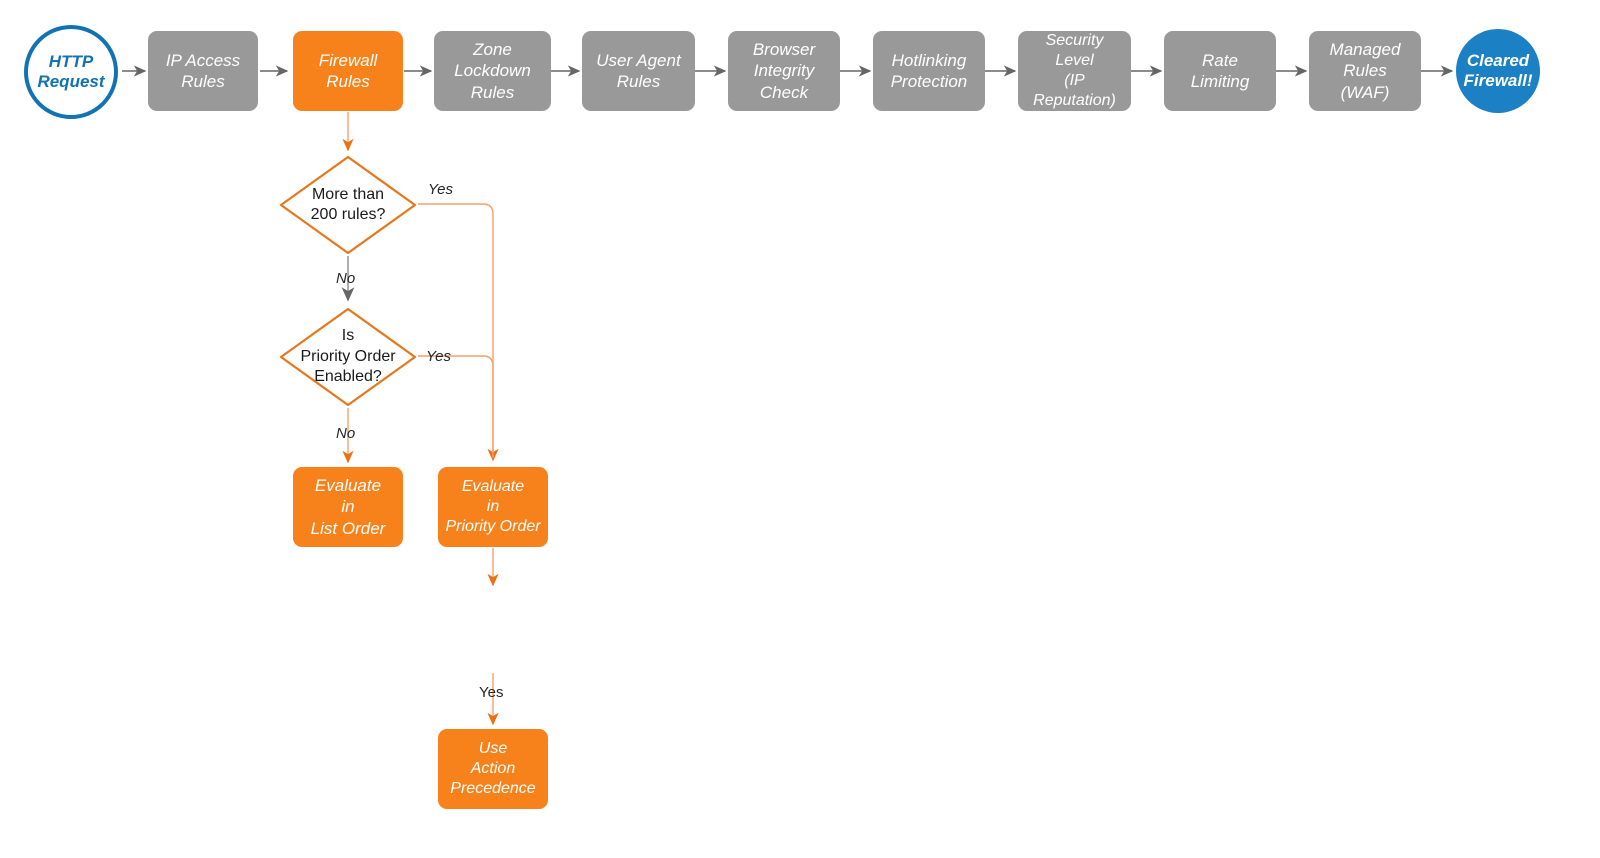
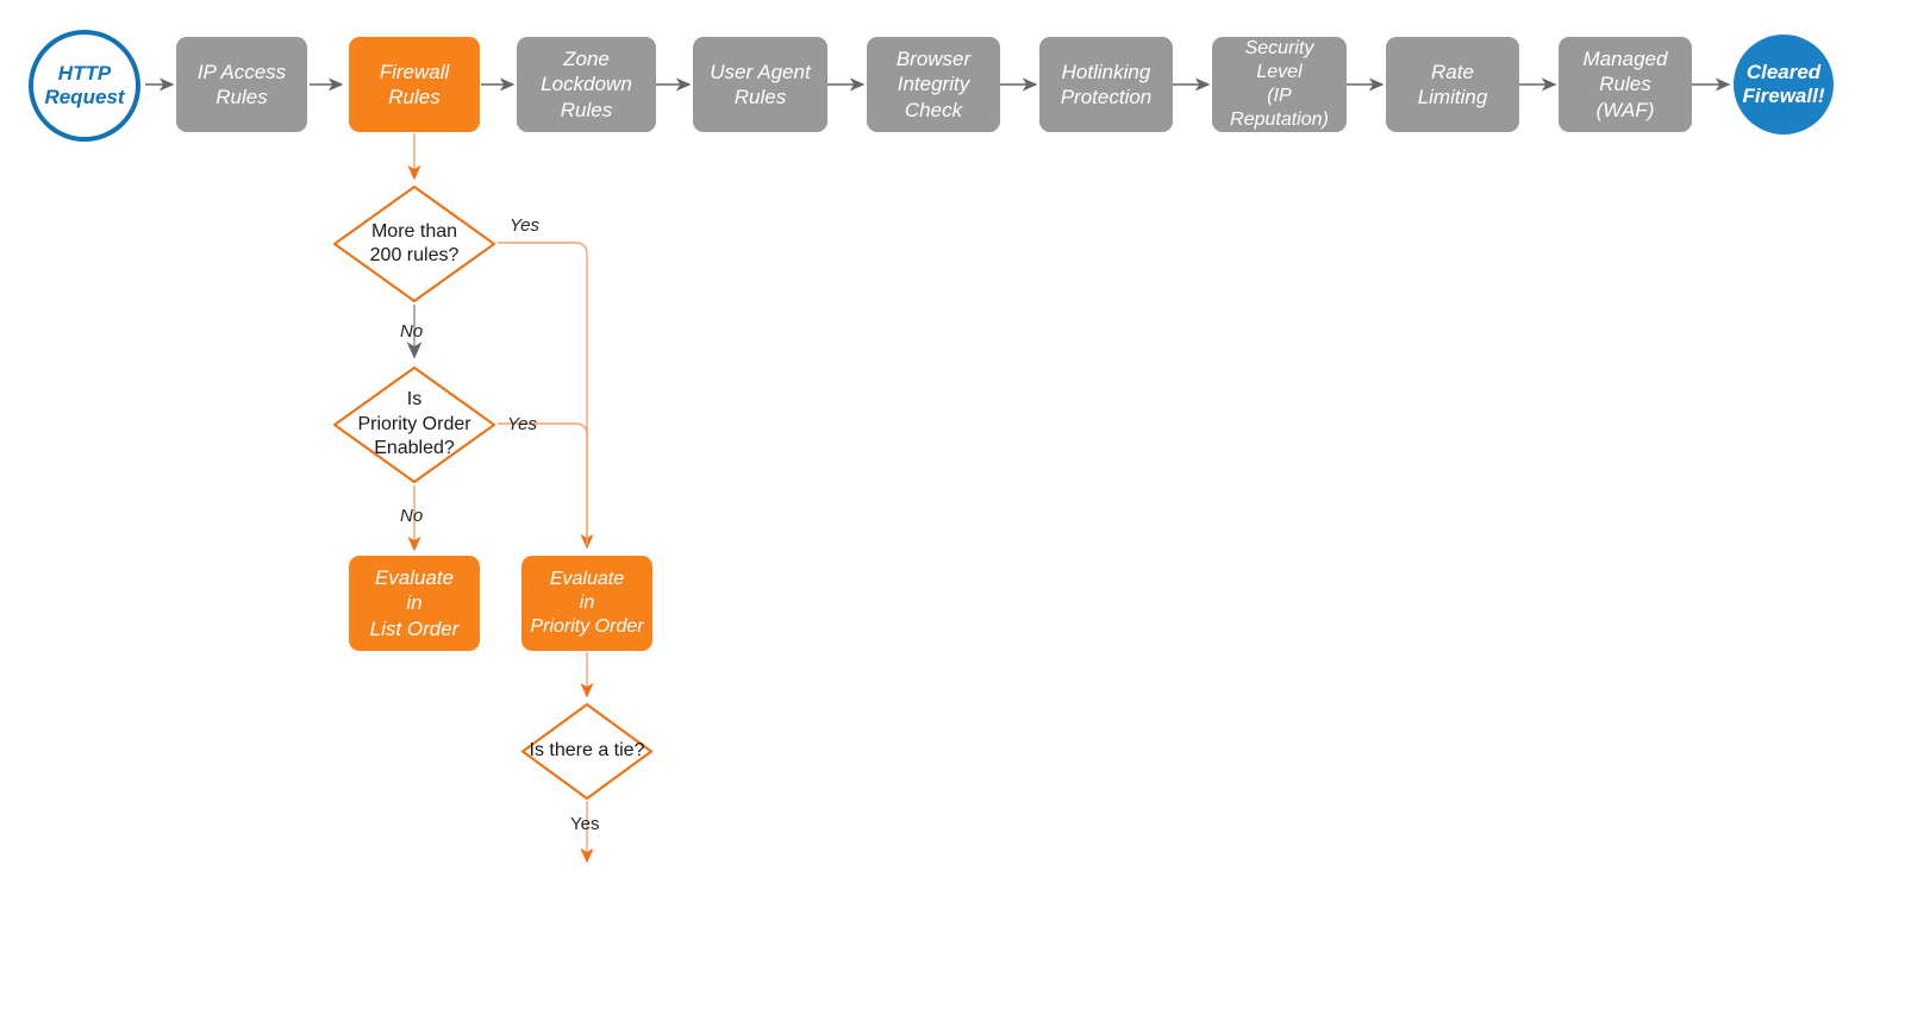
  HTTP
  Request
  IP Access
  Rules
  Firewall
  Rules
  Zone
  Lockdown
  Rules
  User Agent
  Rules
  Browser
  Integrity
  Check
  Hotlinking
  Protection
  Security
  Level
  (IP Reputation)
  Rate
  Limiting
  Managed
  Rules
  (WAF)
  Cleared
  Firewall!
  More than
  200 rules?
  Is
  Priority Order
  Enabled?
+ Is there a tie?
  Evaluate
  in
  List Order
  Evaluate
  in
  Priority Order
- Use
- Action
- Precedence
  Yes
  No
  Yes
  No
  Yes
